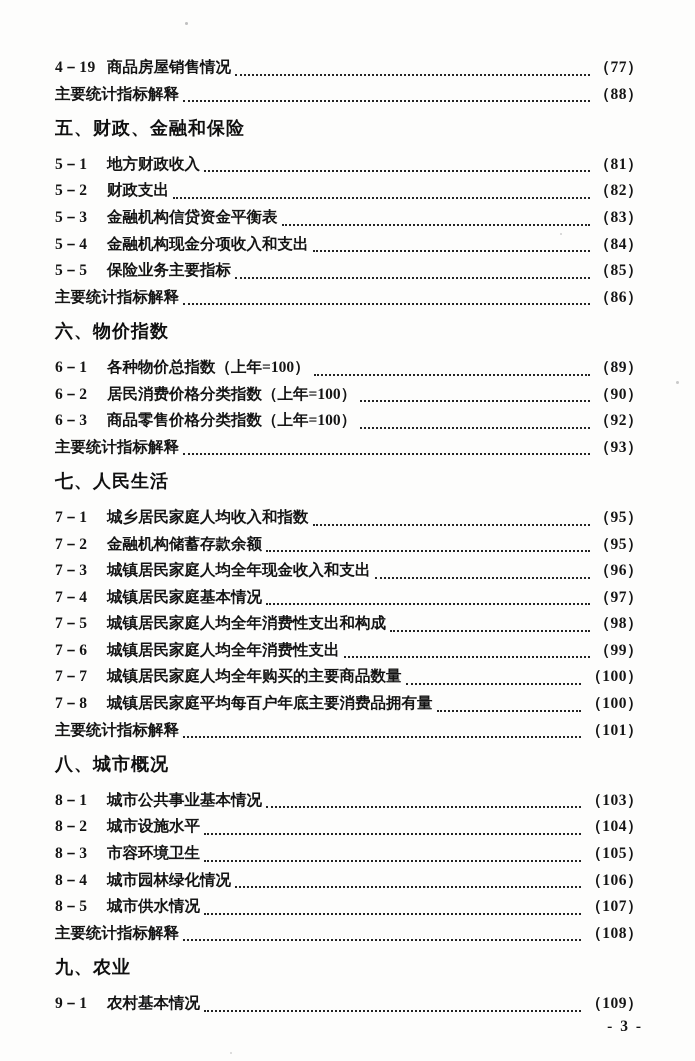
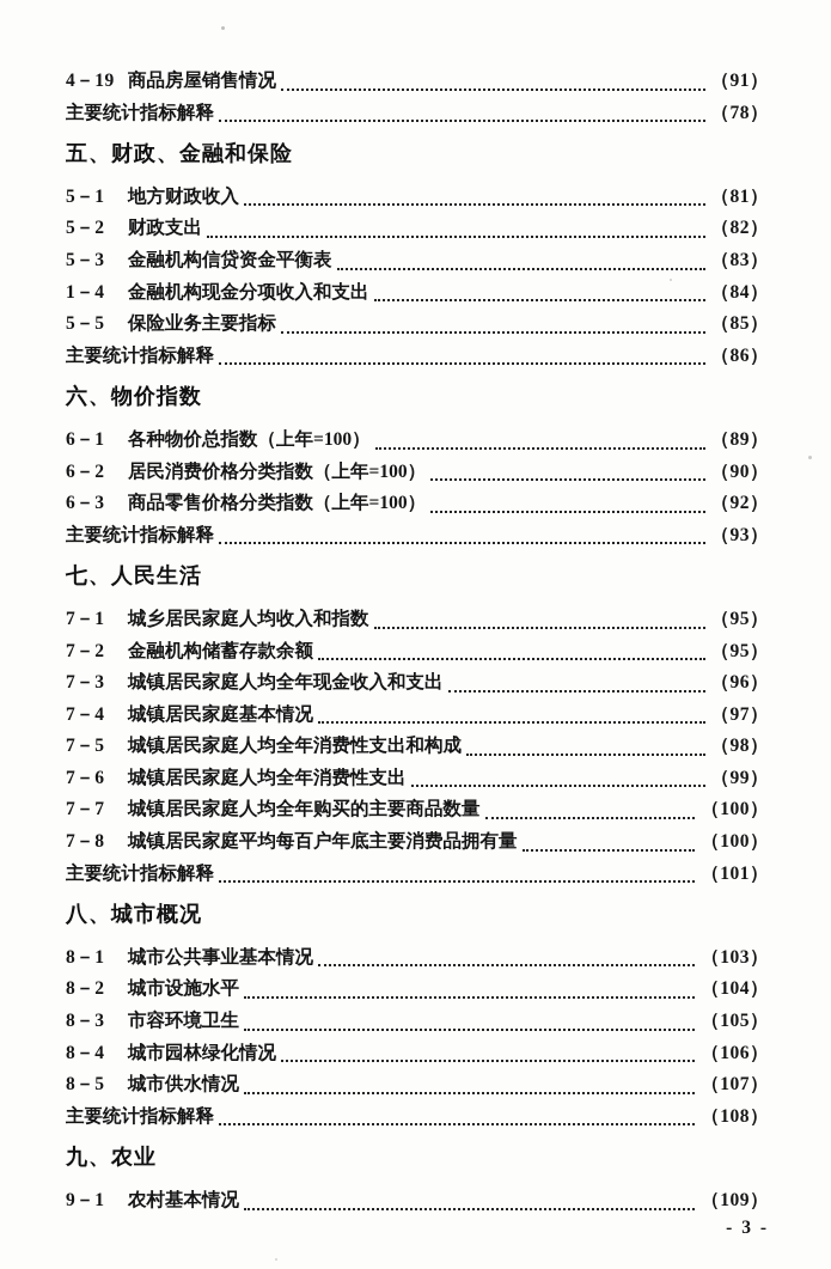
  4－19
  商品房屋销售情况
- （77）
+ （91）
  主要统计指标解释
- （88）
+ （78）
  五、财政、金融和保险
  5－1
  地方财政收入
  （81）
  5－2
  财政支出
  （82）
  5－3
  金融机构信贷资金平衡表
  （83）
- 5－4
+ 1－4
  金融机构现金分项收入和支出
  （84）
  5－5
  保险业务主要指标
  （85）
  主要统计指标解释
  （86）
  六、物价指数
  6－1
  各种物价总指数（上年=100）
  （89）
  6－2
  居民消费价格分类指数（上年=100）
  （90）
  6－3
  商品零售价格分类指数（上年=100）
  （92）
  主要统计指标解释
  （93）
  七、人民生活
  7－1
  城乡居民家庭人均收入和指数
  （95）
  7－2
  金融机构储蓄存款余额
  （95）
  7－3
  城镇居民家庭人均全年现金收入和支出
  （96）
  7－4
  城镇居民家庭基本情况
  （97）
  7－5
  城镇居民家庭人均全年消费性支出和构成
  （98）
  7－6
  城镇居民家庭人均全年消费性支出
  （99）
  7－7
  城镇居民家庭人均全年购买的主要商品数量
  （100）
  7－8
  城镇居民家庭平均每百户年底主要消费品拥有量
  （100）
  主要统计指标解释
  （101）
  八、城市概况
  8－1
  城市公共事业基本情况
  （103）
  8－2
  城市设施水平
  （104）
  8－3
  市容环境卫生
  （105）
  8－4
  城市园林绿化情况
  （106）
  8－5
  城市供水情况
  （107）
  主要统计指标解释
  （108）
  九、农业
  9－1
  农村基本情况
  （109）
  - 3 -
